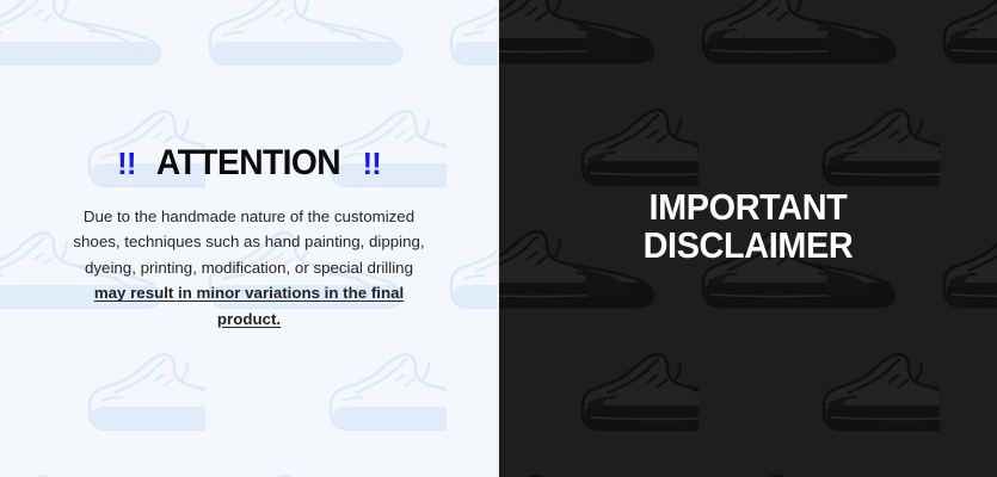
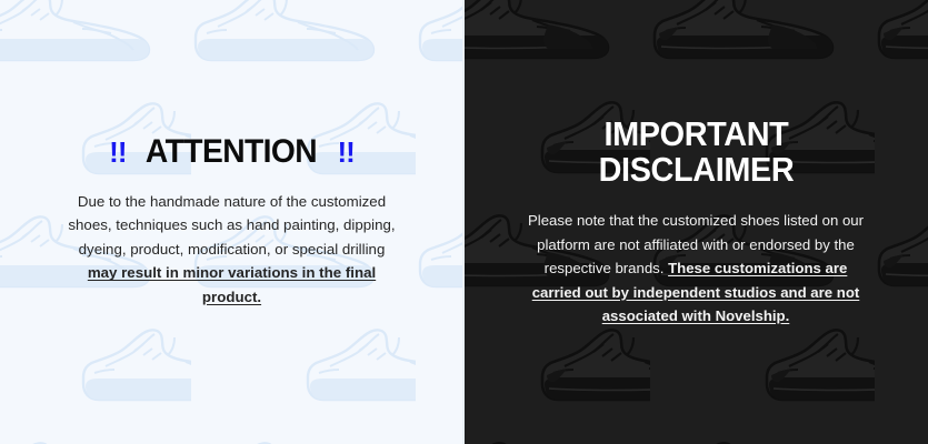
  !!
  ATTENTION
  !!
- Due to the handmade nature of the customized shoes, techniques such as hand painting, dipping, dyeing, printing, modification, or special drilling may result in minor variations in the final product.
+ Due to the handmade nature of the customized shoes, techniques such as hand painting, dipping, dyeing, product, modification, or special drilling may result in minor variations in the final product.
  IMPORTANT
  DISCLAIMER
+ Please note that the customized shoes listed on our platform are not affiliated with or endorsed by the respective brands. These customizations are carried out by independent studios and are not associated with Novelship.
